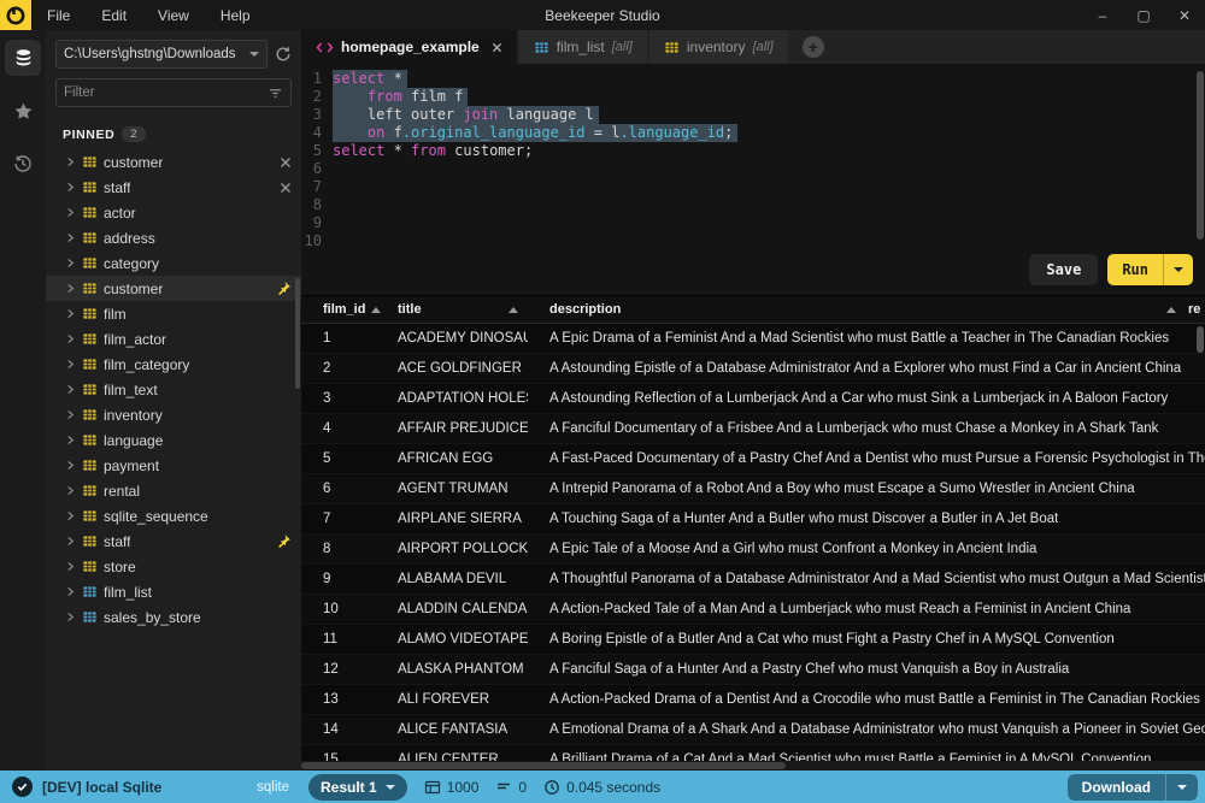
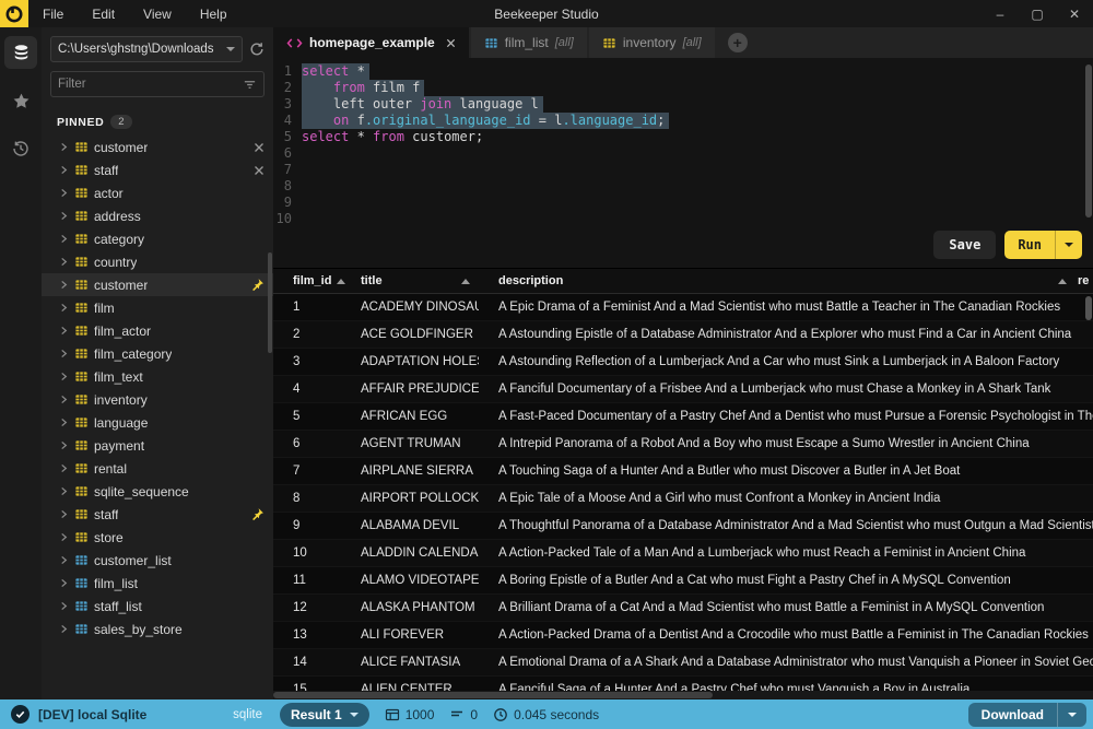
  File
  Edit
  View
  Help
  Beekeeper Studio
  –
  ▢
  ✕
  C:\Users\ghstng\Downloads
  Filter
  PINNED
  2
  customer
  staff
  actor
  address
  category
+ country
  customer
  film
  film_actor
  film_category
  film_text
  inventory
  language
  payment
  rental
  sqlite_sequence
  staff
  store
+ customer_list
  film_list
+ staff_list
  sales_by_store
  homepage_example
  film_list
  [all]
  inventory
  [all]
  +
  1
  select *
  2
  from film f
  3
  left outer join language l
  4
  on f.original_language_id = l.language_id;
  5
  select * from customer;
  6
  7
  8
  9
  10
  Save
  Run
  film_id
  title
  description
  re
  1
  ACADEMY DINOSA
  A Epic Drama of a Feminist And a Mad Scientist who must Battle a Teacher in The Canadian Rockies
  2
  ACE GOLDFINGER
  A Astounding Epistle of a Database Administrator And a Explorer who must Find a Car in Ancient China
  3
  ADAPTATION HOLE
  A Astounding Reflection of a Lumberjack And a Car who must Sink a Lumberjack in A Baloon Factory
  4
  AFFAIR PREJUDICE
  A Fanciful Documentary of a Frisbee And a Lumberjack who must Chase a Monkey in A Shark Tank
  5
  AFRICAN EGG
  A Fast-Paced Documentary of a Pastry Chef And a Dentist who must Pursue a Forensic Psychologist in Th
  6
  AGENT TRUMAN
  A Intrepid Panorama of a Robot And a Boy who must Escape a Sumo Wrestler in Ancient China
  7
  AIRPLANE SIERRA
  A Touching Saga of a Hunter And a Butler who must Discover a Butler in A Jet Boat
  8
  AIRPORT POLLOCK
  A Epic Tale of a Moose And a Girl who must Confront a Monkey in Ancient India
  9
  ALABAMA DEVIL
  A Thoughtful Panorama of a Database Administrator And a Mad Scientist who must Outgun a Mad Scientis
  10
  ALADDIN CALENDA
  A Action-Packed Tale of a Man And a Lumberjack who must Reach a Feminist in Ancient China
  11
  ALAMO VIDEOTAPE
  A Boring Epistle of a Butler And a Cat who must Fight a Pastry Chef in A MySQL Convention
  12
  ALASKA PHANTOM
- A Fanciful Saga of a Hunter And a Pastry Chef who must Vanquish a Boy in Australia
+ A Brilliant Drama of a Cat And a Mad Scientist who must Battle a Feminist in A MySQL Convention
  13
  ALI FOREVER
  A Action-Packed Drama of a Dentist And a Crocodile who must Battle a Feminist in The Canadian Rockies
  14
  ALICE FANTASIA
  A Emotional Drama of a A Shark And a Database Administrator who must Vanquish a Pioneer in Soviet Ge
  15
  ALIEN CENTER
- A Brilliant Drama of a Cat And a Mad Scientist who must Battle a Feminist in A MySQL Convention
+ A Fanciful Saga of a Hunter And a Pastry Chef who must Vanquish a Boy in Australia
  [DEV] local Sqlite
  sqlite
  Result 1
  1000
  0
  0.045 seconds
  Download
